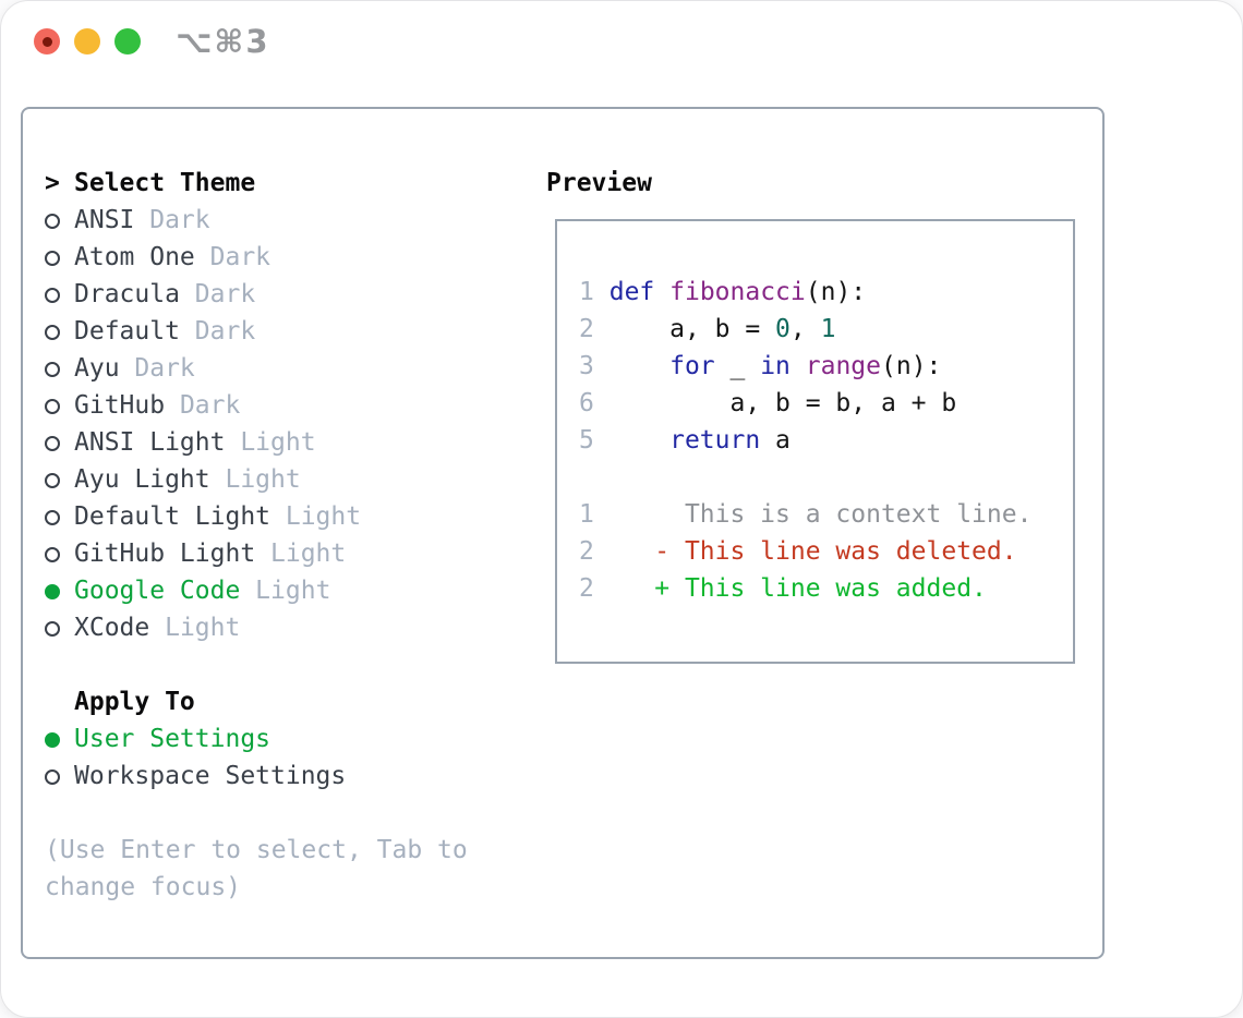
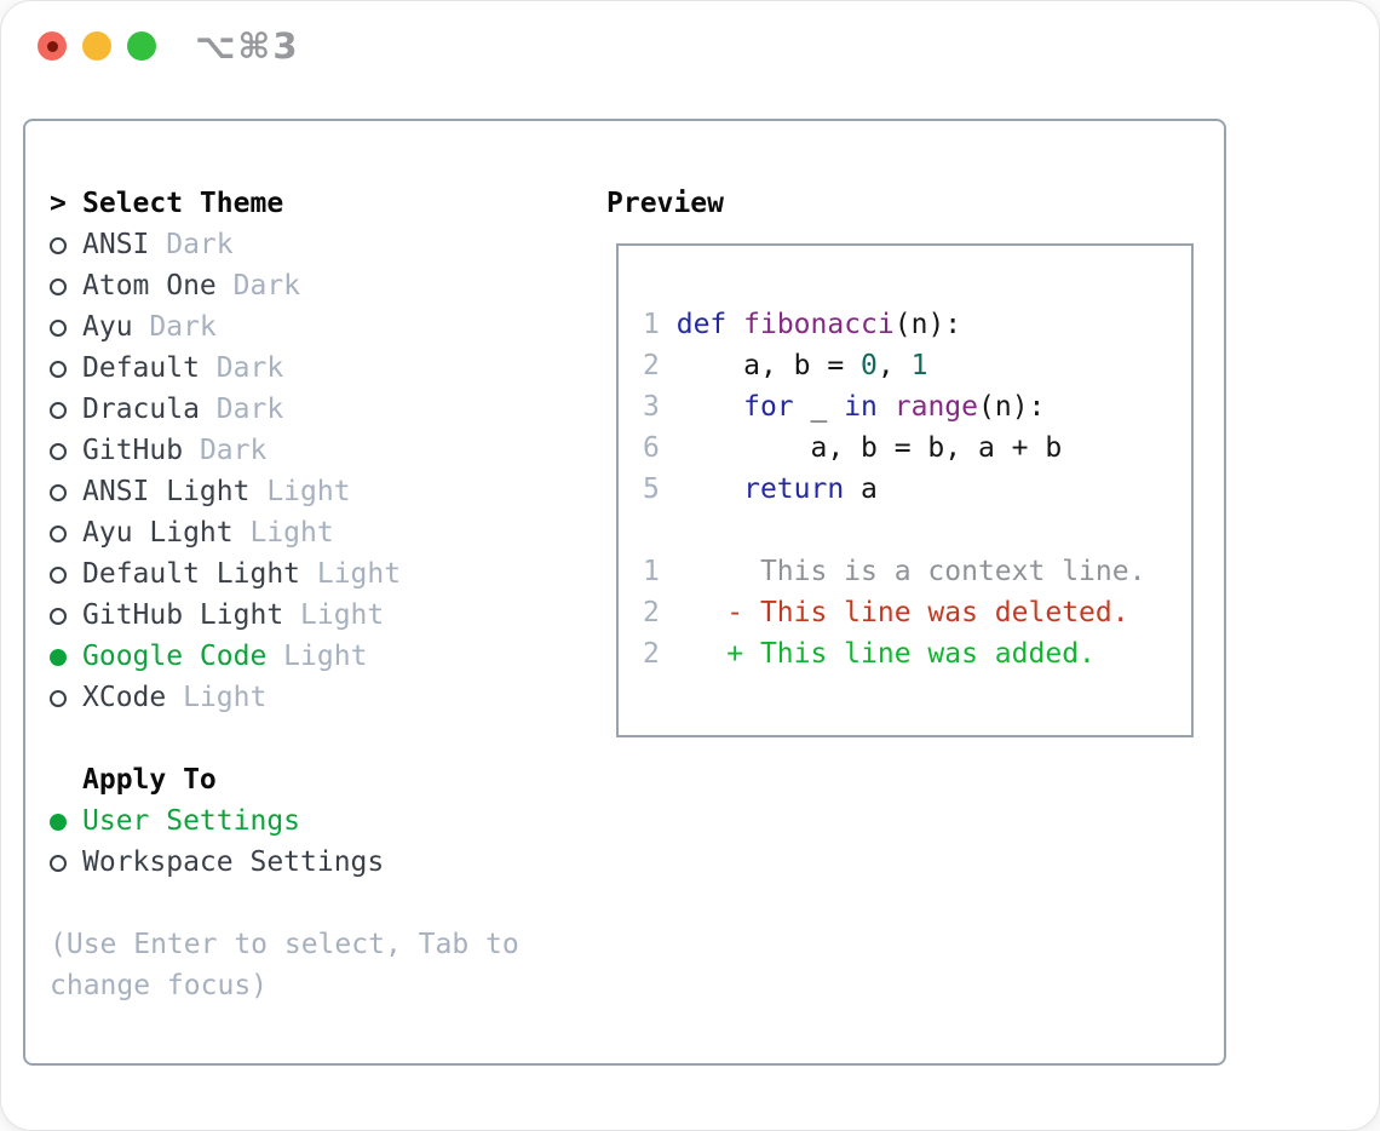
  ⌥⌘3
  > Select Theme
  ANSI Dark
  Atom One Dark
- Dracula Dark
+ Ayu Dark
  Default Dark
- Ayu Dark
+ Dracula Dark
  GitHub Dark
  ANSI Light Light
  Ayu Light Light
  Default Light Light
  GitHub Light Light
  Google Code Light
  XCode Light
  Apply To
  User Settings
  Workspace Settings
  (Use Enter to select, Tab to change focus)
  Preview
  1 def fibonacci(n):
  2 a, b = 0, 1
  3 for _ in range(n):
  6 a, b = b, a + b
  5 return a
  1 This is a context line.
  2 - This line was deleted.
  2 + This line was added.
